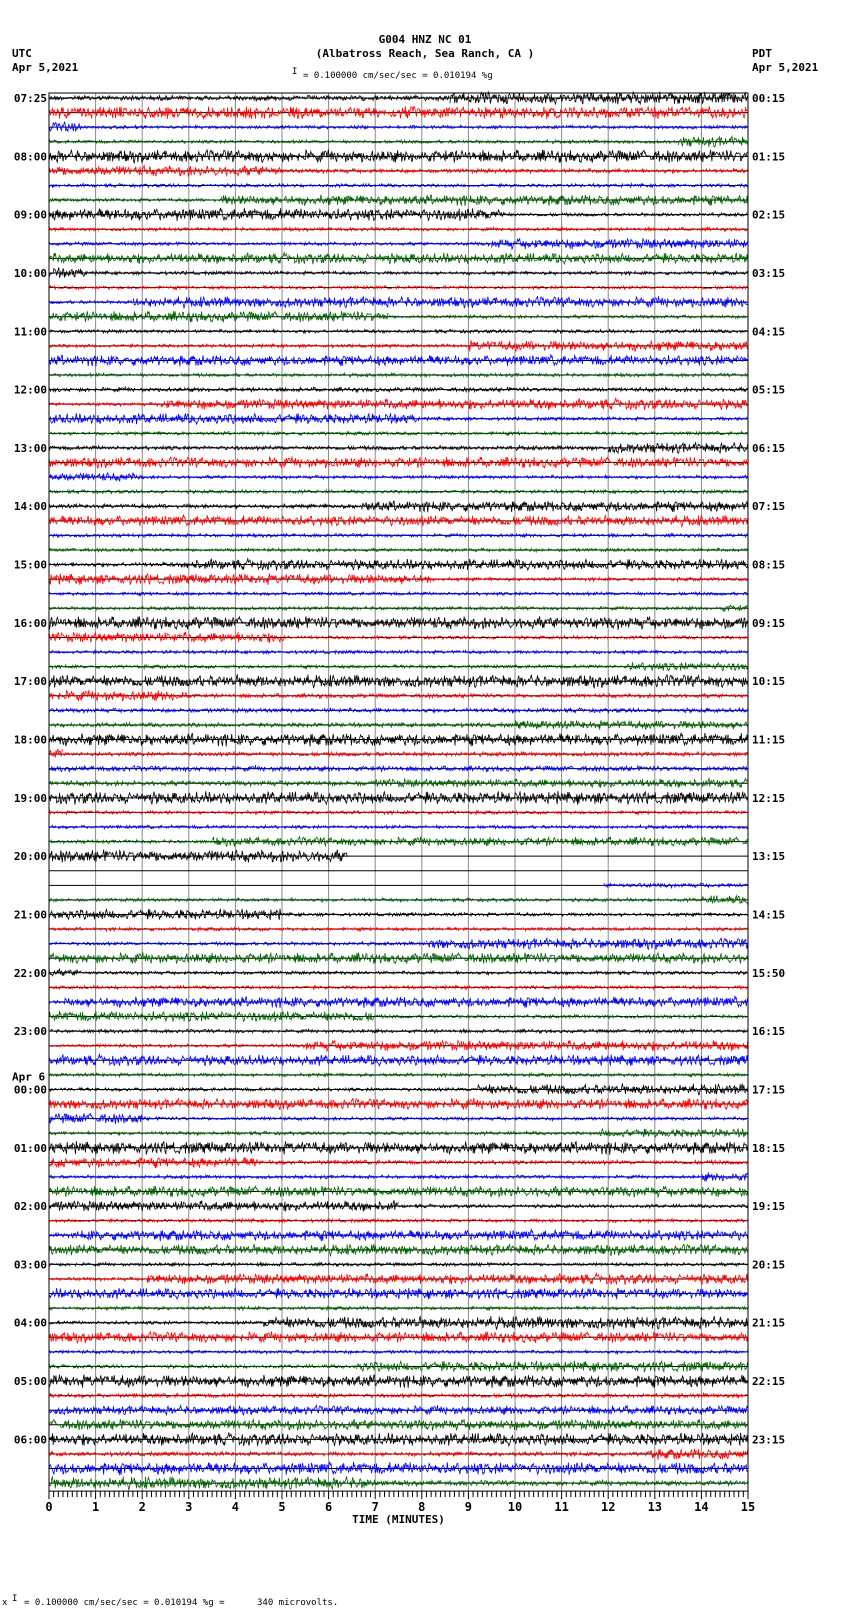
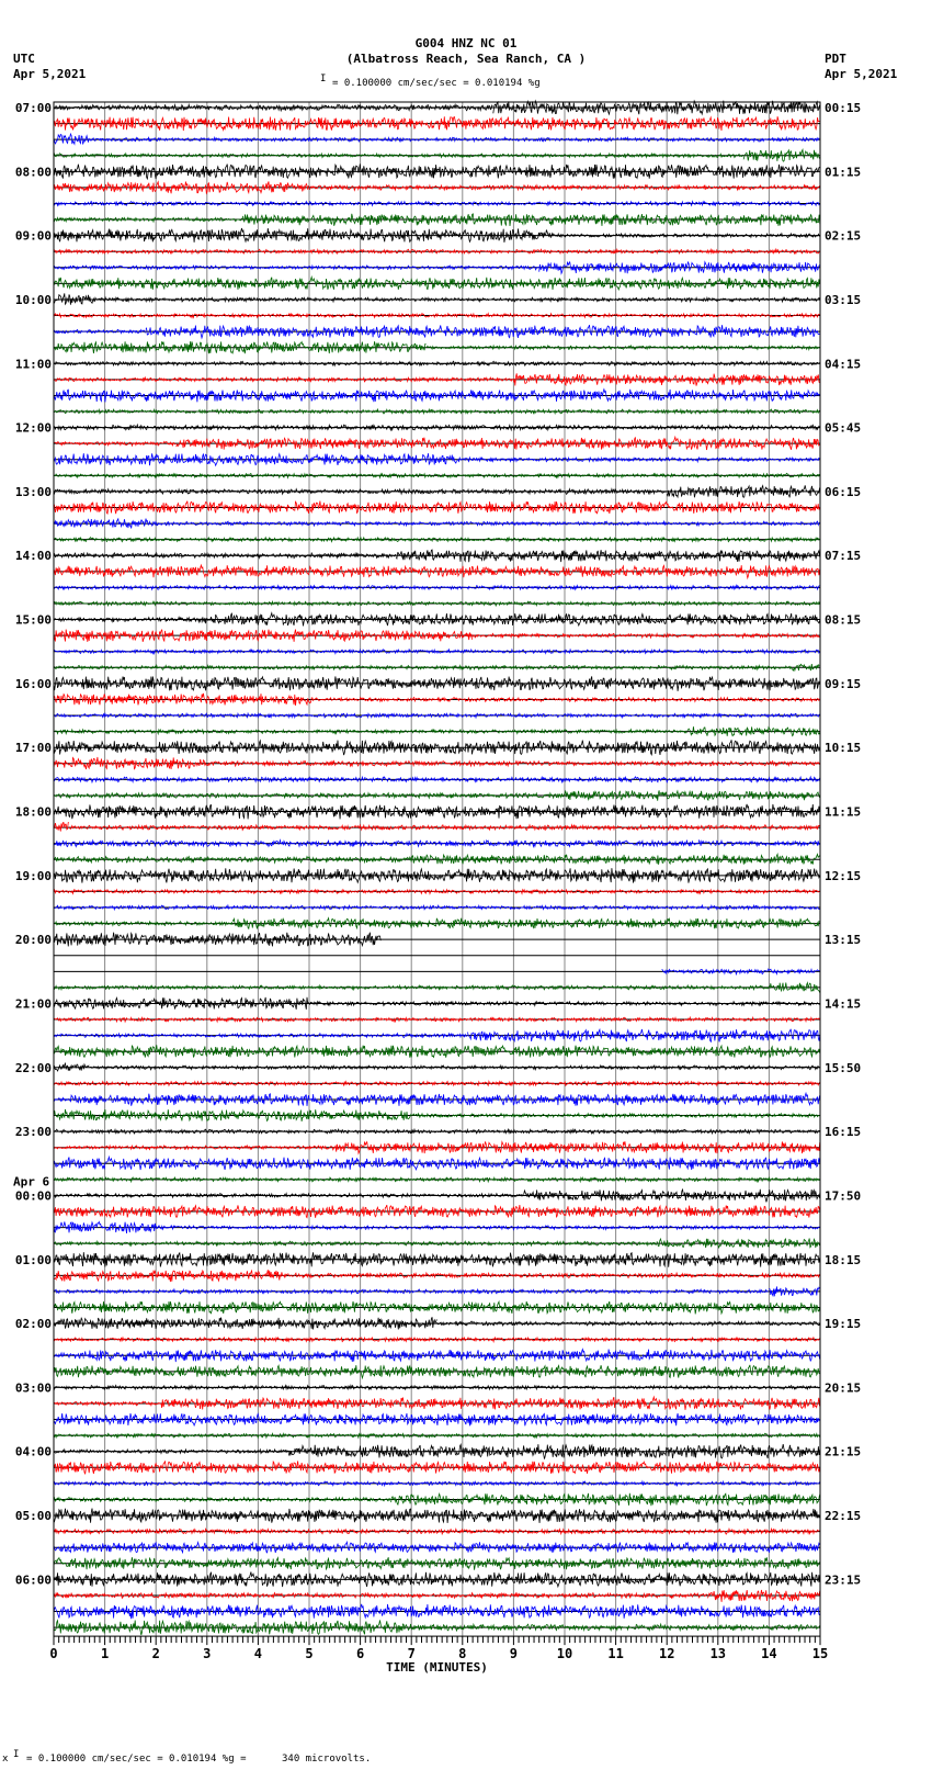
  G004 HNZ NC 01
  (Albatross Reach, Sea Ranch, CA )
  UTC
  Apr 5,2021
  PDT
  Apr 5,2021
  I
  = 0.100000 cm/sec/sec = 0.010194 %g
  0
  1
  2
  3
  4
  5
  6
  7
  8
  9
  10
  11
  12
  13
  14
  15
  TIME (MINUTES)
- 07:25
+ 07:00
  08:00
  09:00
  10:00
  11:00
  12:00
  13:00
  14:00
  15:00
  16:00
  17:00
  18:00
  19:00
  20:00
  21:00
  22:00
  23:00
  00:00
  Apr 6
  01:00
  02:00
  03:00
  04:00
  05:00
  06:00
  00:15
  01:15
  02:15
  03:15
  04:15
- 05:15
+ 05:45
  06:15
  07:15
  08:15
  09:15
  10:15
  11:15
  12:15
  13:15
  14:15
  15:50
  16:15
- 17:15
+ 17:50
  18:15
  19:15
  20:15
  21:15
  22:15
  23:15
  x
  I
  = 0.100000 cm/sec/sec = 0.010194 %g = 340 microvolts.
